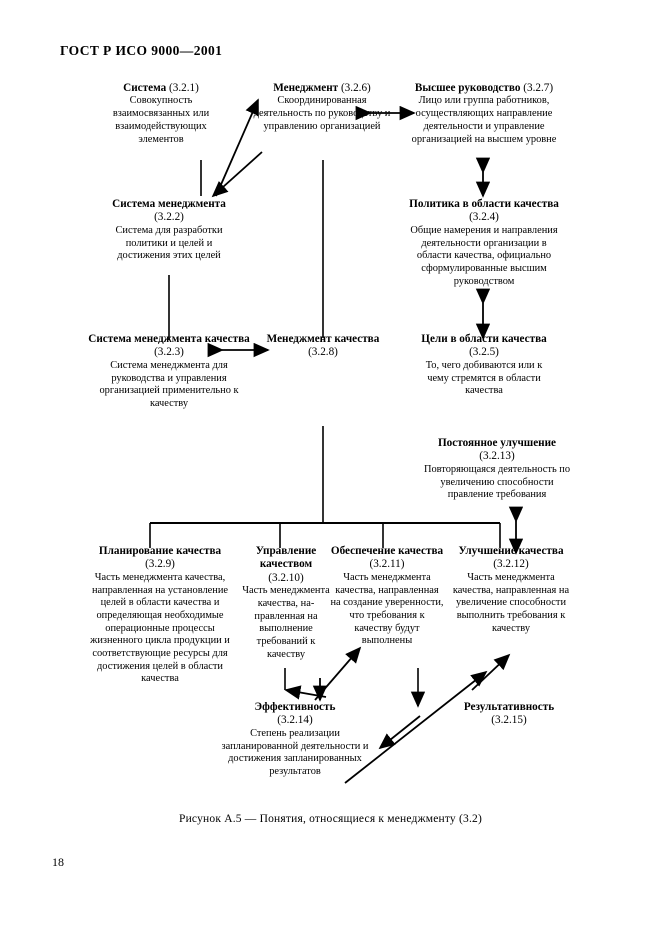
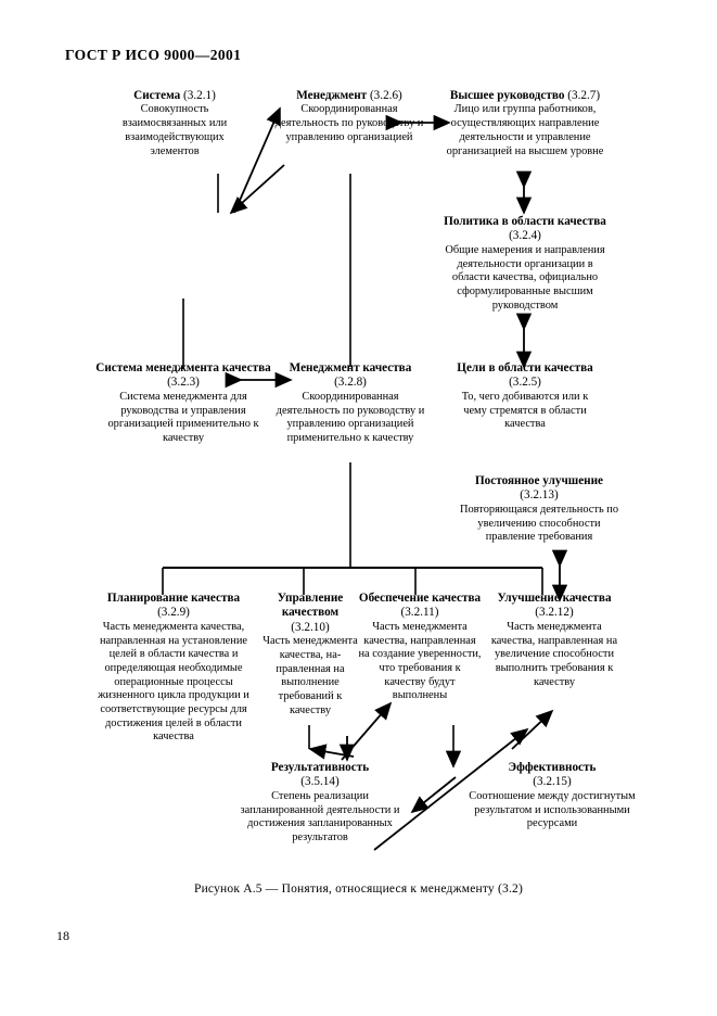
  ГОСТ Р ИСО 9000—2001
  Система (3.2.1)
  Совокупность взаимосвязанных или взаимодействующих элементов
  Менеджмент (3.2.6)
  Скоординированная деятельность по руководству и управлению организацией
  Высшее руководство (3.2.7)
  Лицо или группа работни­ков, осуществляющих на­правление деятельности и управление организацией на высшем уровне
- Система менеджмента (3.2.2)
- Система для разработки политики и целей и достижения этих целей
  Политика в области качества (3.2.4)
  Общие намерения и направления деятельности организации в области качества, официально сформулированные высшим руководством
  Система менеджмента качества (3.2.3)
  Система менеджмента для руководства и управления организацией применительно к качеству
  Менеджмент качества (3.2.8)
+ Скоординированная деятельность по руководству и управлению организацией применительно к качеству
  Цели в области качества (3.2.5)
  То, чего добиваются или к чему стремятся в области качества
  Постоянное улучшение (3.2.13)
  Повторяющаяся деятельность по увеличению способности правление требования
  Планирование качества (3.2.9)
  Часть менеджмента качест­ва, направленная на уста­новление целей в области качества и определяющая необходимые операционные процессы жизненного цикла продукции и соответствую­щие ресурсы для достиже­ния целей в области качества
  Управление качеством
  (3.2.10)
  Часть менеджмен­та качества, на­правленная на выполнение требований к качеству
  Обеспечение качества (3.2.11)
  Часть менеджмента качества, направ­ленная на создание уверенности, что требования к качеству будут выполнены
  Улучшение качества (3.2.12)
  Часть менеджмента качества, направленная на увеличение способ­ности выполнить требования к качеству
- Эффективность
+ Результативность
- (3.2.14)
+ (3.5.14)
  Степень реализации запланированной деятельности и достижения запланированных результатов
- Результативность
+ Эффективность
  (3.2.15)
+ Соотношение между достигну­тым результатом и использованными ресурсами
  Рисунок А.5 — Понятия, относящиеся к менеджменту (3.2)
  18
